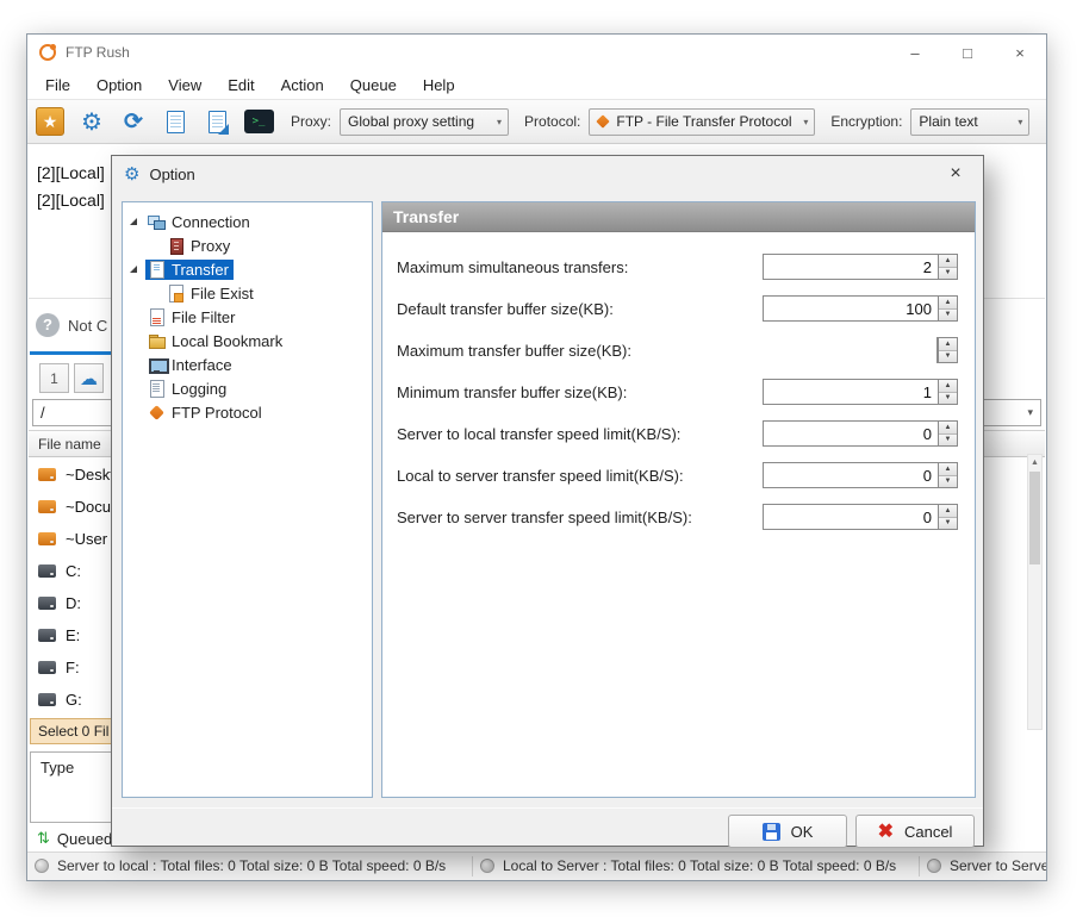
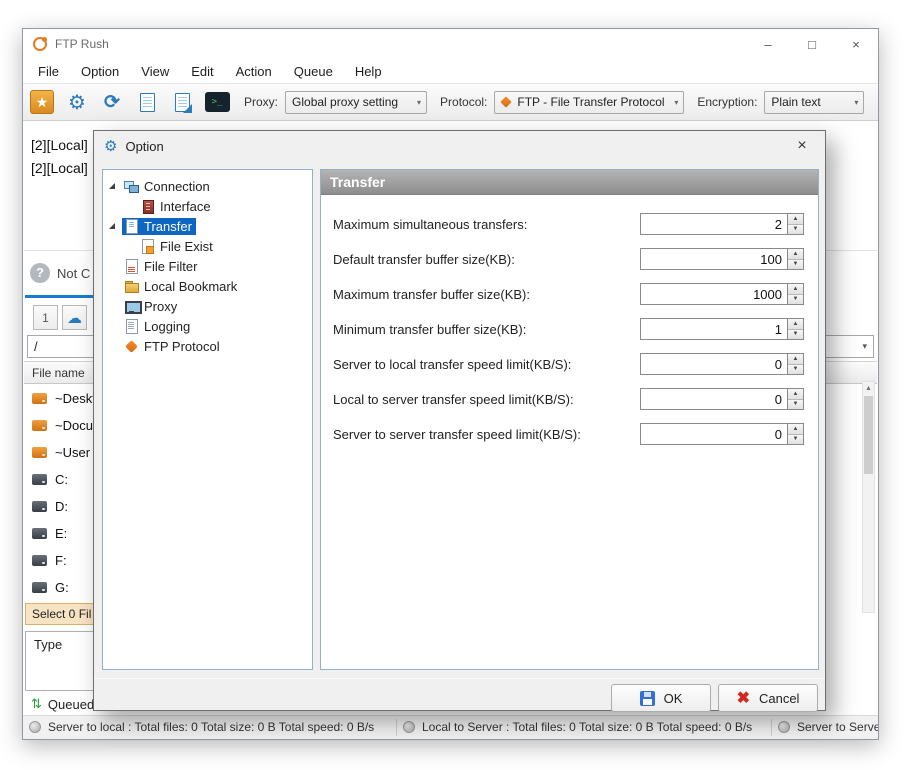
  FTP Rush
  –
  □
  ×
  File
  Option
  View
  Edit
  Action
  Queue
  Help
  ★
  ⚙
  ⟳
  >_
  Proxy:
  Global proxy setting
  ▾
  Protocol:
  FTP - File Transfer Protocol
  ▾
  Encryption:
  Plain text
  ▾
  [2][Local]
  [2][Local]
  ?
  Not C
  1
  ☁
  /
  ▾
  File name
  ~Desk
  ~Docu
  ~User
  C:
  D:
  E:
  F:
  G:
  Select 0 Fil
  Type
  ⇅
  Queued
  Server to local : Total files: 0 Total size: 0 B Total speed: 0 B/s
  Local to Server : Total files: 0 Total size: 0 B Total speed: 0 B/s
  Server to Serve
  ⚙
  Option
  ×
  Connection
- Proxy
+ Interface
  Transfer
  File Exist
  File Filter
  Local Bookmark
- Interface
+ Proxy
  Logging
  FTP Protocol
  Transfer
  Maximum simultaneous transfers:
  2
  Default transfer buffer size(KB):
  100
  Maximum transfer buffer size(KB):
+ 1000
  Minimum transfer buffer size(KB):
  1
  Server to local transfer speed limit(KB/S):
  0
  Local to server transfer speed limit(KB/S):
  0
  Server to server transfer speed limit(KB/S):
  0
  OK
  ✖
  Cancel
